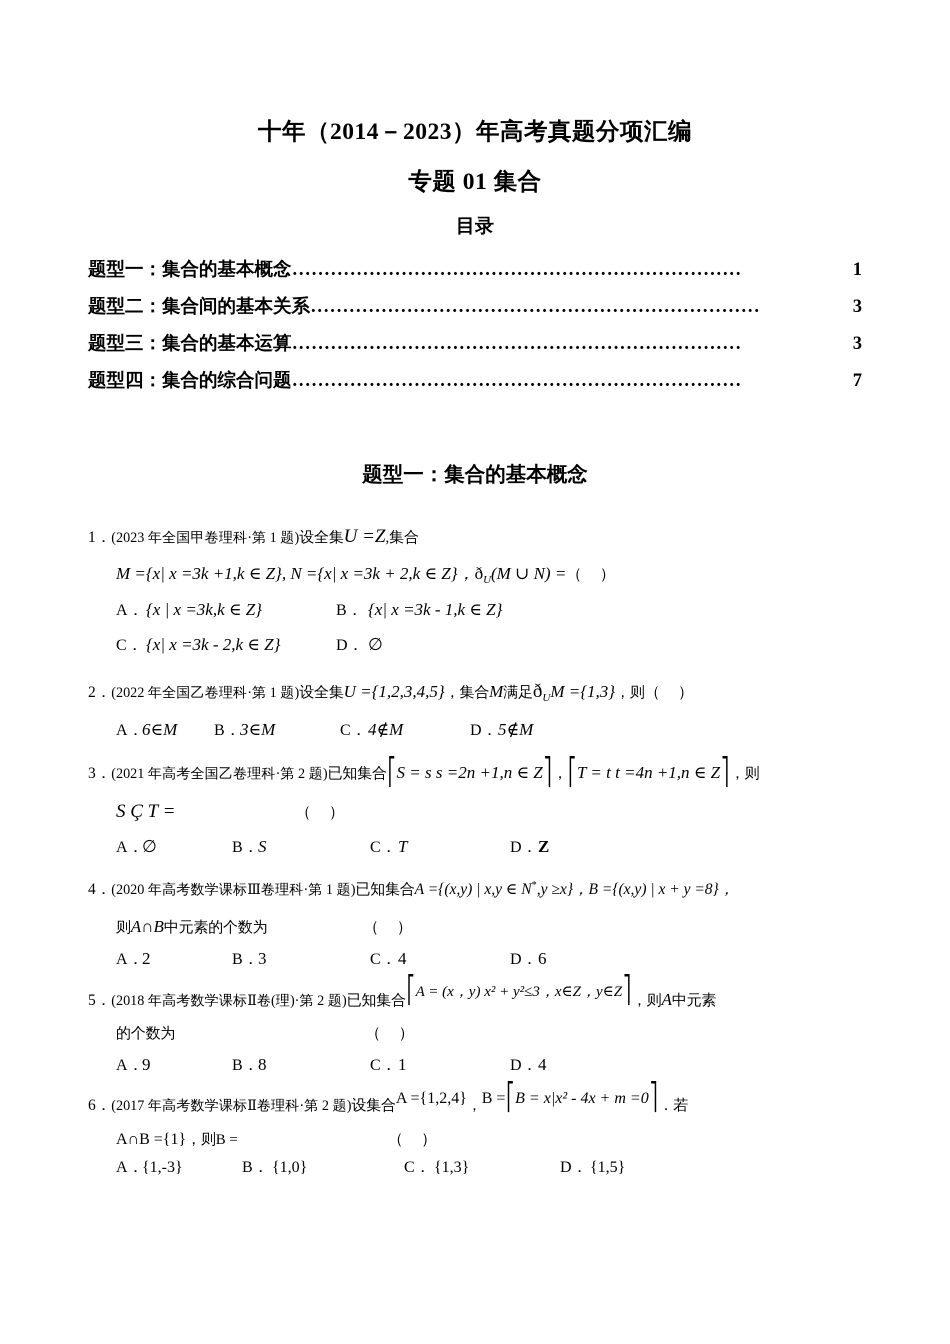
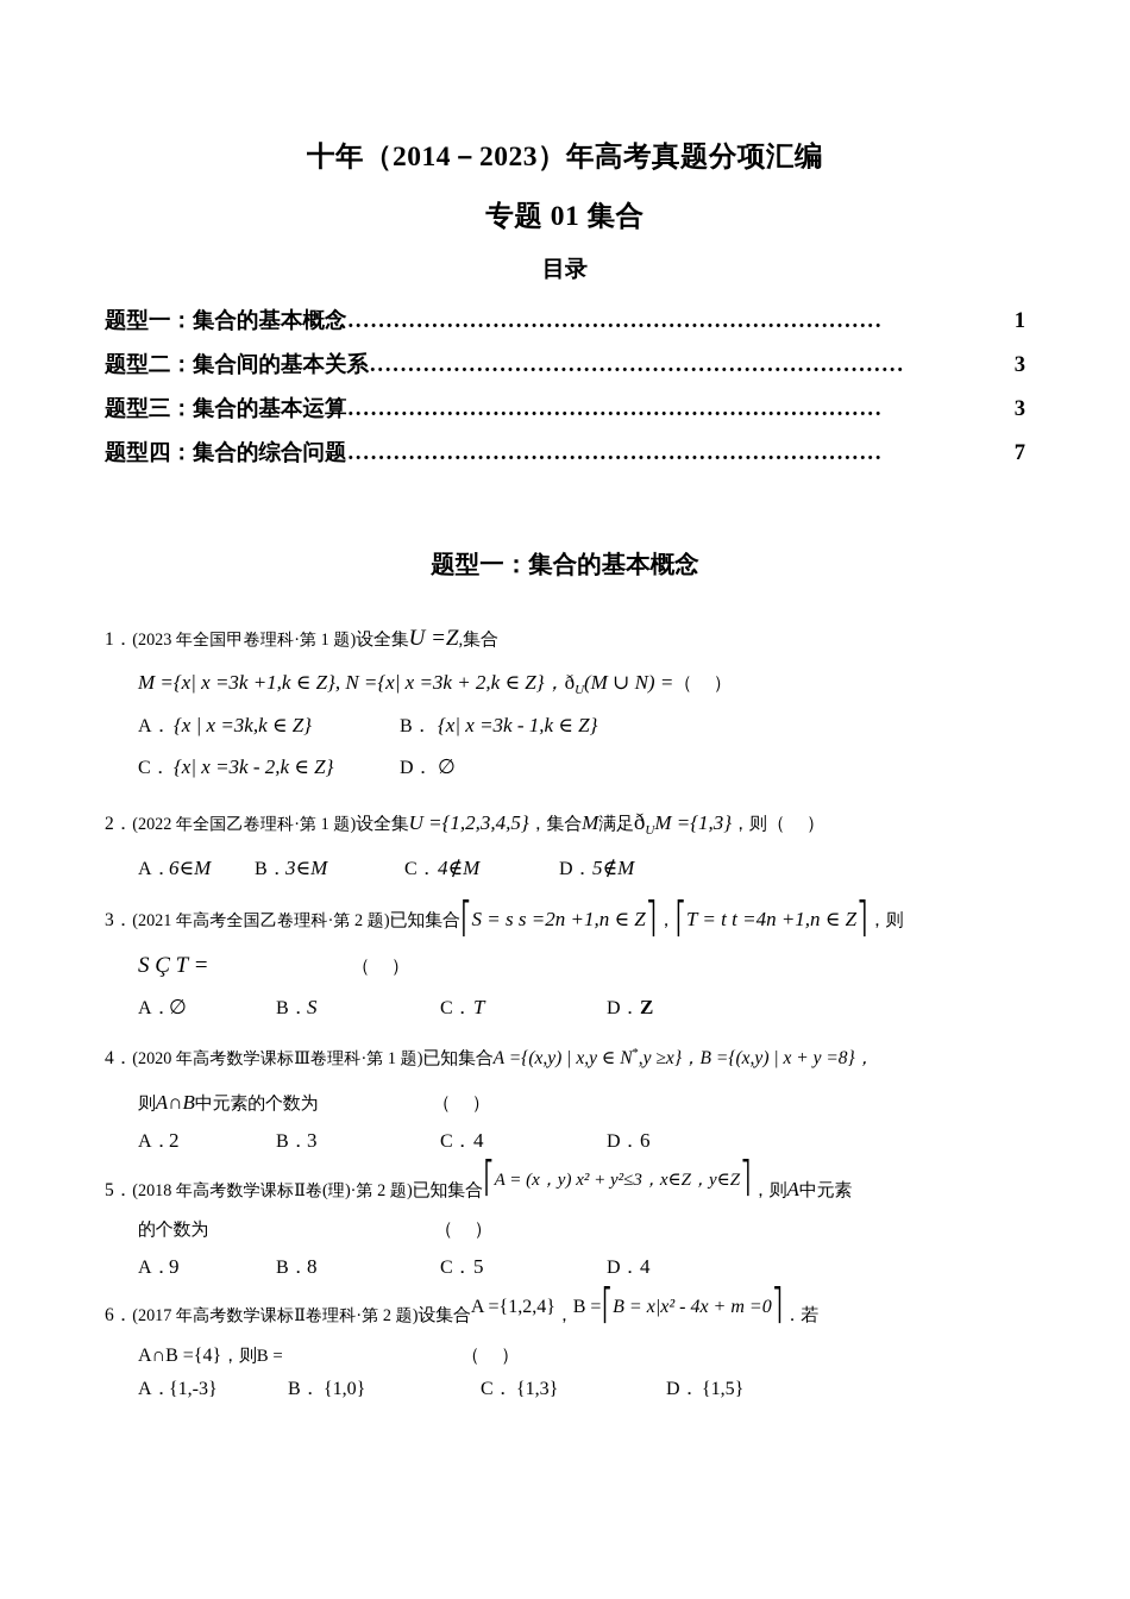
  十年（2014－2023）年高考真题分项汇编
  专题 01 集合
  目录
  题型一：集合的基本概念
  ......................................................................
  1
  题型二：集合间的基本关系
  ......................................................................
  3
  题型三：集合的基本运算
  ......................................................................
  3
  题型四：集合的综合问题
  ......................................................................
  7
  题型一：集合的基本概念
  1．(2023 年全国甲卷理科·第 1 题)设全集U =Z,集合
  M ={x| x =3k +1,k ∈ Z}, N ={x| x =3k + 2,k ∈ Z}，ðU(M ∪ N) =（ ）
  A． {x | x =3k,k ∈ Z} B． {x| x =3k - 1,k ∈ Z}
  C． {x| x =3k - 2,k ∈ Z} D． ∅
  2．(2022 年全国乙卷理科·第 1 题)设全集U ={1,2,3,4,5}，集合M满足ðUM ={1,3}，则（ ）
  A．6∈M B．3∈M C．4∉M D．5∉M
  3．(2021 年高考全国乙卷理科·第 2 题)已知集合⎡S = s s =2n +1,n ∈ Z⎤，⎡T = t t =4n +1,n ∈ Z⎤，则
  S Ç T = （ ）
  A．∅ B．S C．T D．Z
  4．(2020 年高考数学课标Ⅲ卷理科·第 1 题)已知集合A ={(x,y) | x,y ∈ N*,y ≥x}，B ={(x,y) | x + y =8}，
  则A∩B中元素的个数为 （ ）
  A．2 B．3 C．4 D．6
  5．(2018 年高考数学课标Ⅱ卷(理)·第 2 题)已知集合⎡A = (x，y) x² + y²≤3，x∈Z，y∈Z⎤，则A中元素
  的个数为 （ ）
- A．9 B．8 C．1 D．4
+ A．9 B．8 C．5 D．4
  6．(2017 年高考数学课标Ⅱ卷理科·第 2 题)设集合A ={1,2,4}，B =⎡B = x|x² - 4x + m =0⎤．若
- A∩B ={1}，则B = （ ）
+ A∩B ={4}，则B = （ ）
  A．{1,-3} B． {1,0} C． {1,3} D． {1,5}
